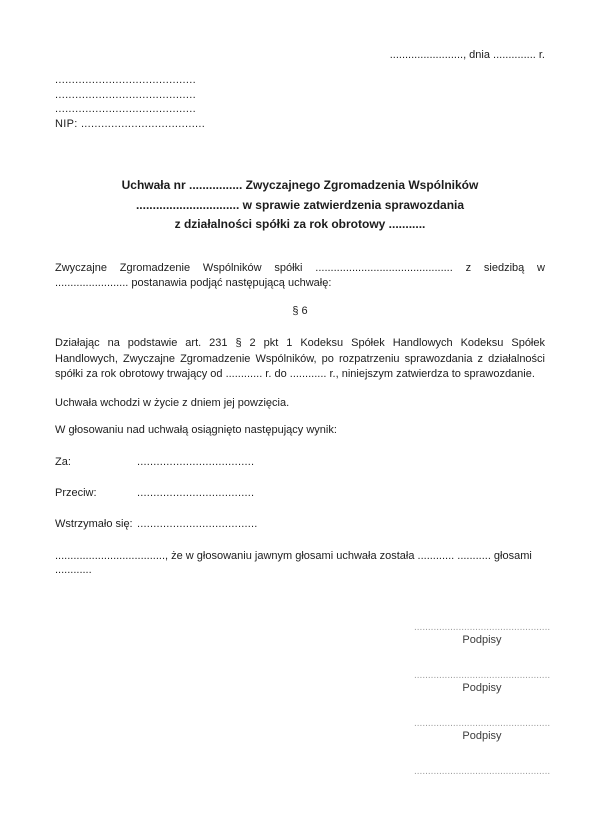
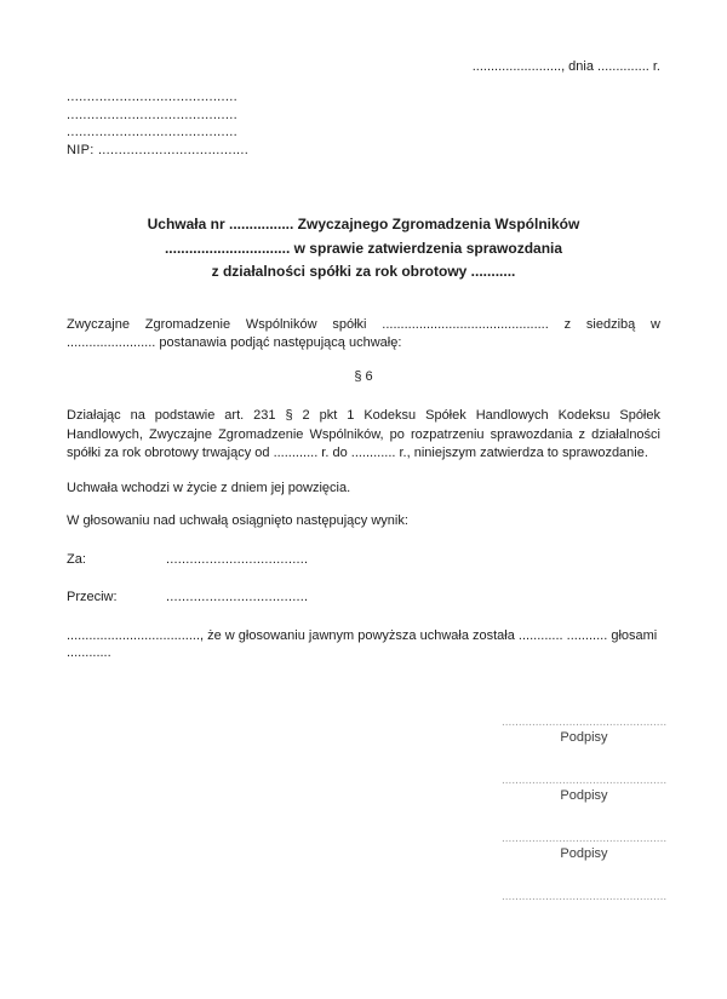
  ........................, dnia .............. r.
  ..........................................
  ..........................................
  ..........................................
  NIP: .....................................
  Uchwała nr ................ Zwyczajnego Zgromadzenia Wspólników
  ............................... w sprawie zatwierdzenia sprawozdania
  z działalności spółki za rok obrotowy ...........
  Zwyczajne Zgromadzenie Wspólników spółki ............................................. z siedzibą w ........................ postanawia podjąć następującą uchwałę:
  § 6
  Działając na podstawie art. 231 § 2 pkt 1 Kodeksu Spółek Handlowych Kodeksu Spółek Handlowych, Zwyczajne Zgromadzenie Wspólników, po rozpatrzeniu sprawozdania z działalności spółki za rok obrotowy trwający od ............ r. do ............ r., niniejszym zatwierdza to sprawozdanie.
  Uchwała wchodzi w życie z dniem jej powzięcia.
  W głosowaniu nad uchwałą osiągnięto następujący wynik:
  Za:
  ....................................
  Przeciw:
  ....................................
- Wstrzymało się:
- .....................................
- ...................................., że w głosowaniu jawnym głosami uchwała została ............ ........... głosami ............
+ ...................................., że w głosowaniu jawnym powyższa uchwała została ............ ........... głosami ............
  .................................................
  Podpisy
  .................................................
  Podpisy
  .................................................
  Podpisy
  .................................................
